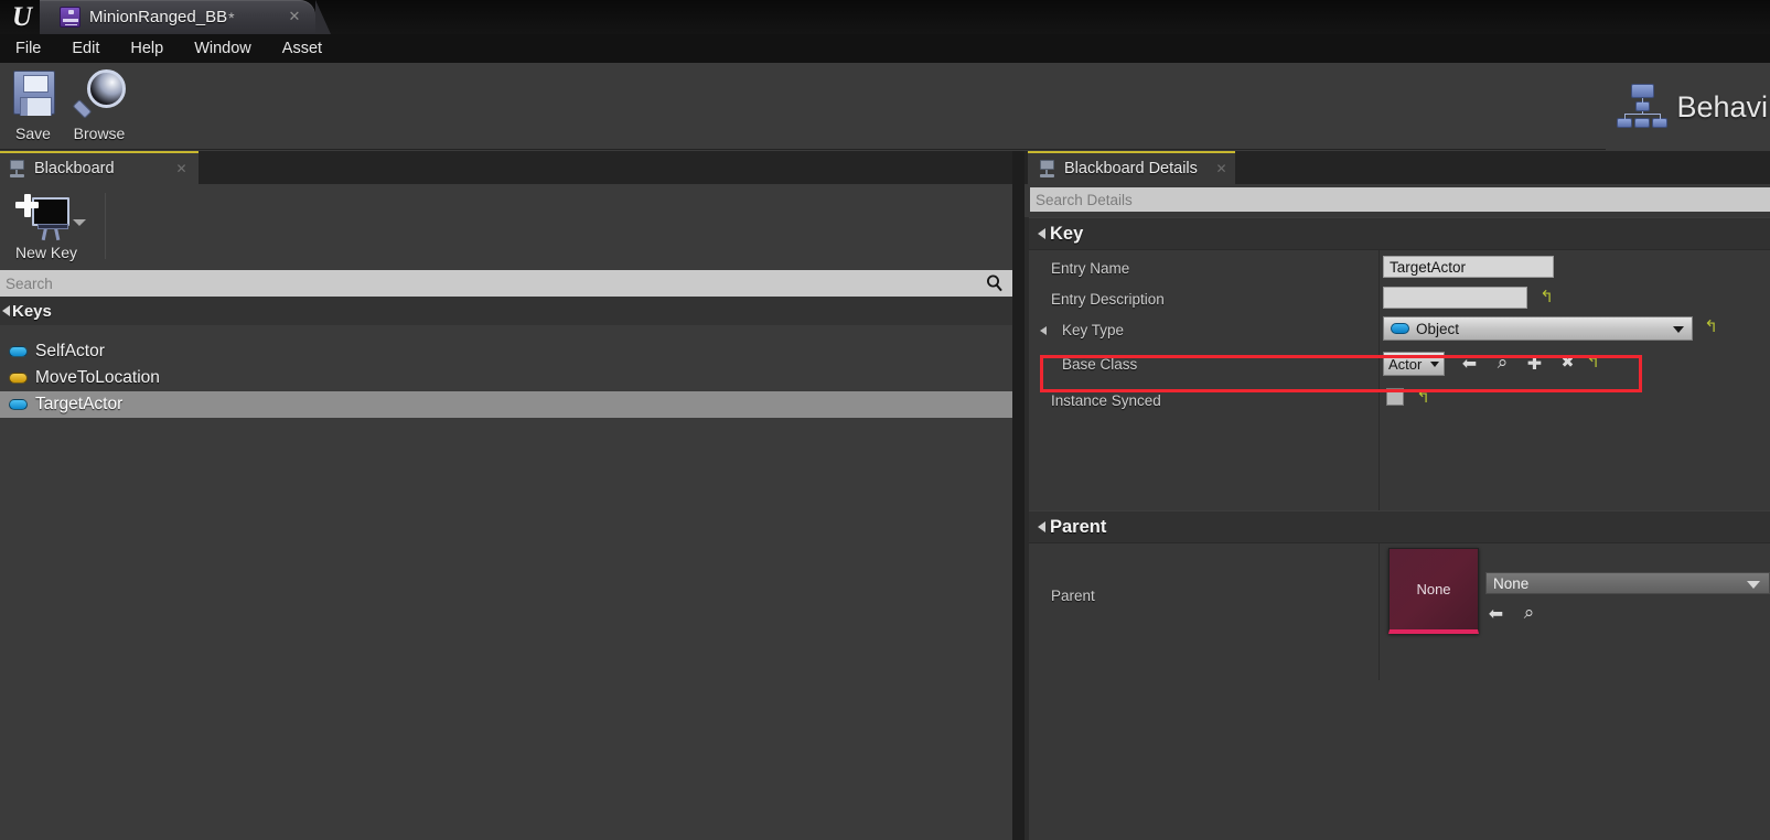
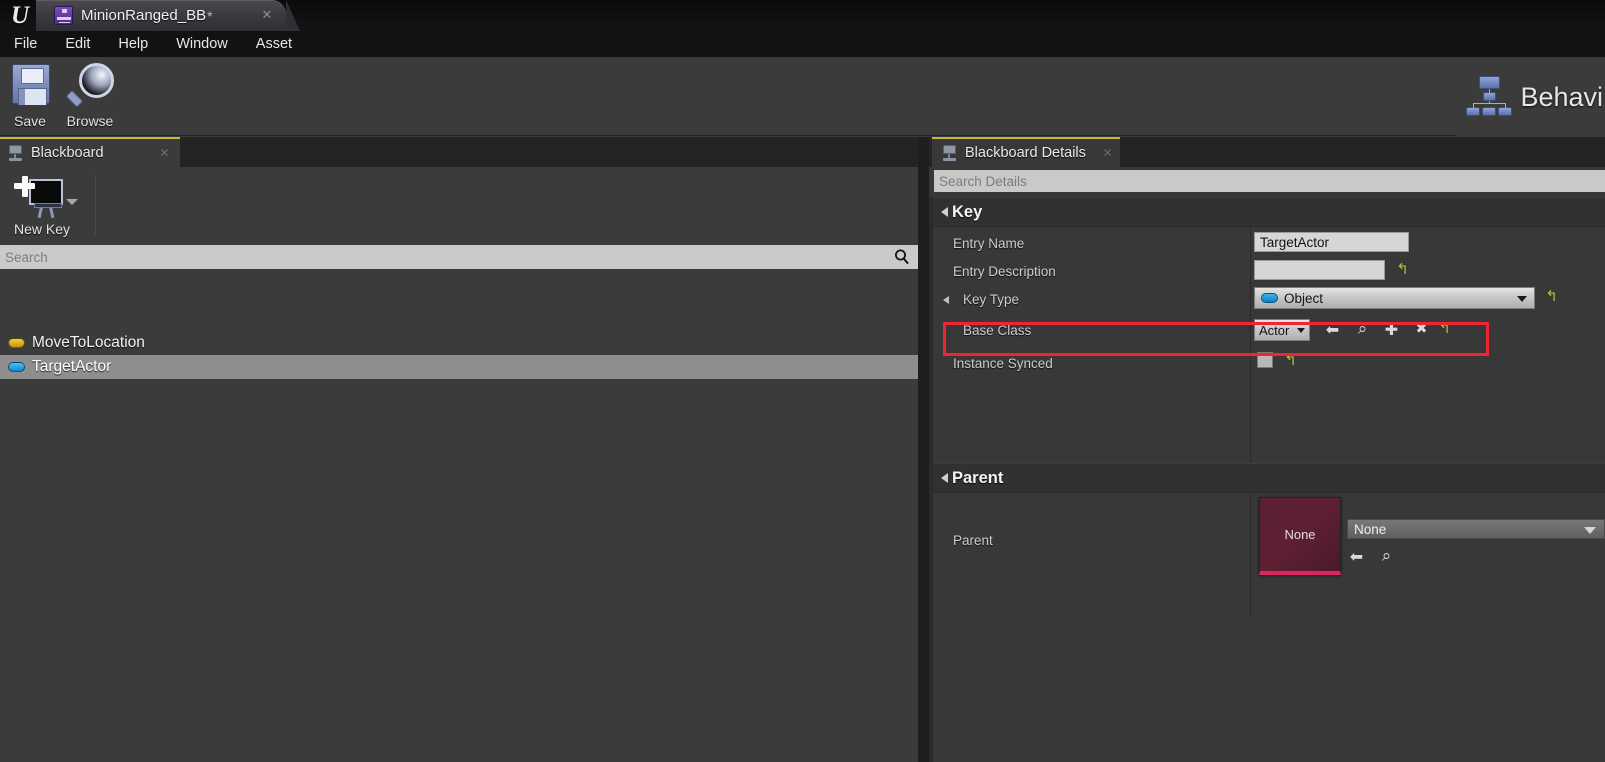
  U
  MinionRanged_BB
  *
  ✕
  File
  Edit
  Help
  Window
  Asset
  Save
  Browse
  Behavi
  Blackboard
  ✕
  New Key
  Search
- Keys
- SelfActor
  MoveToLocation
  TargetActor
  Blackboard Details
  ✕
  Search Details
  Key
  Entry Name
  TargetActor
  Entry Description
  ↰
  Key Type
  Object
  ↰
  Base Class
  Actor
  ⬅
  ⌕
  ✚
  ✖
  ↰
  Instance Synced
  ↰
  Parent
  Parent
  None
  None
  ⬅
  ⌕
